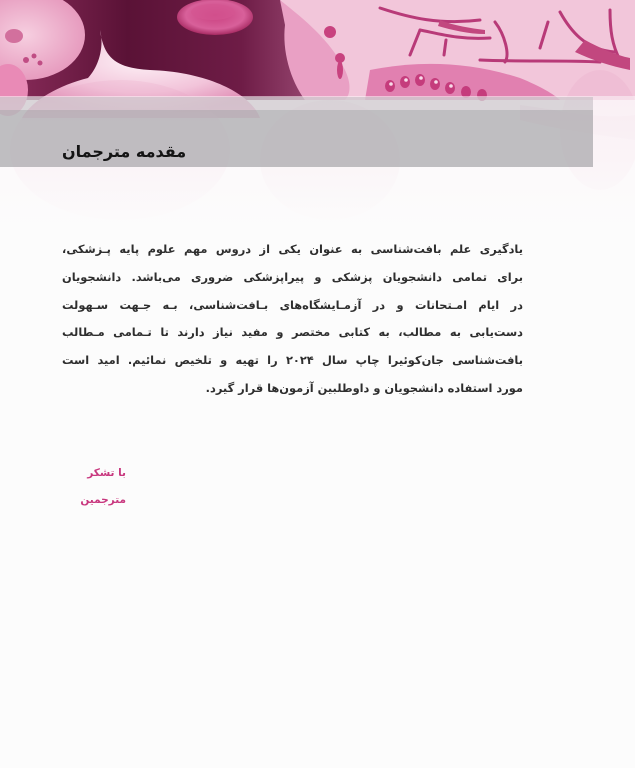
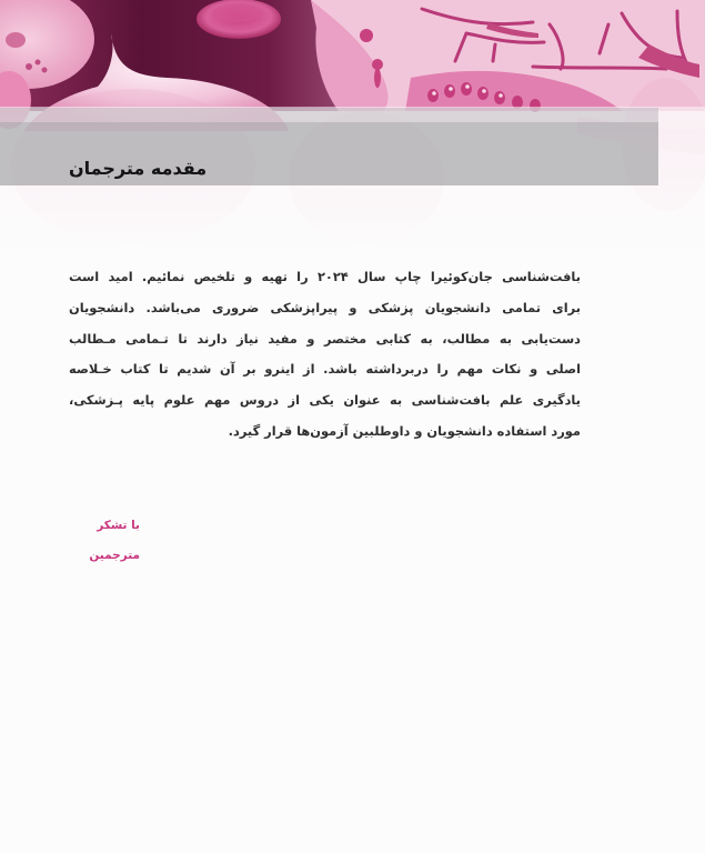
  مقدمه مترجمان
- یادگیری علم بافت‌شناسی به عنوان یکی از دروس مهم علوم پایه پـزشکی،
+ بافت‌شناسی جان‌کوئیرا چاپ سال ۲۰۲۴ را تهیه و تلخیص نمائیم. امید است
  برای تمامی دانشجویان پزشکی و پیراپزشکی ضروری می‌باشد. دانشجویان
- در ایام امـتحانات و در آزمـایشگاه‌های بـافت‌شناسی، بـه جـهت سـهولت
  دست‌یابی به مطالب، به کتابی مختصر و مفید نیاز دارند تا تـمامی مـطالب
+ اصلی و نکات مهم را دربرداشته باشد. از اینرو بر آن شدیم تا کتاب خـلاصه
- بافت‌شناسی جان‌کوئیرا چاپ سال ۲۰۲۴ را تهیه و تلخیص نمائیم. امید است
+ یادگیری علم بافت‌شناسی به عنوان یکی از دروس مهم علوم پایه پـزشکی،
  مورد استفاده دانشجویان و داوطلبین آزمون‌ها قرار گیرد.
  با تشکر
  مترجمین
